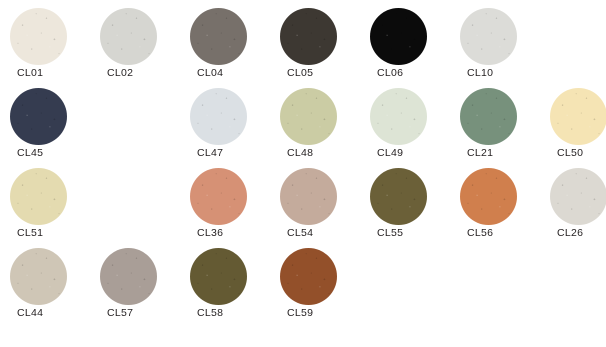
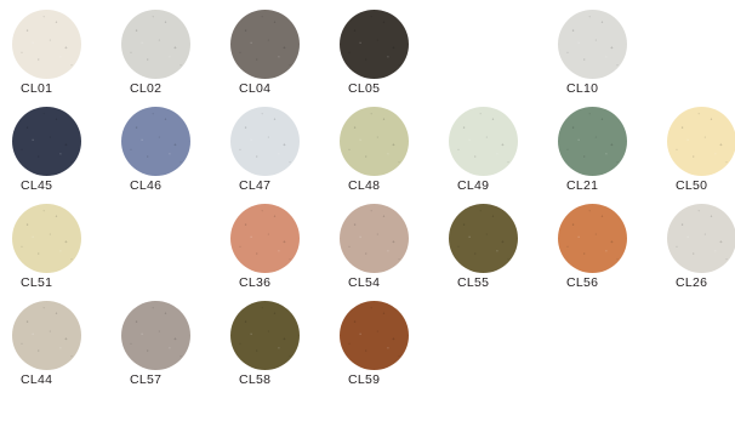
  CL01
  CL02
  CL04
  CL05
- CL06
  CL10
  CL45
+ CL46
  CL47
  CL48
  CL49
  CL21
  CL50
  CL51
  CL36
  CL54
  CL55
  CL56
  CL26
  CL44
  CL57
  CL58
  CL59
